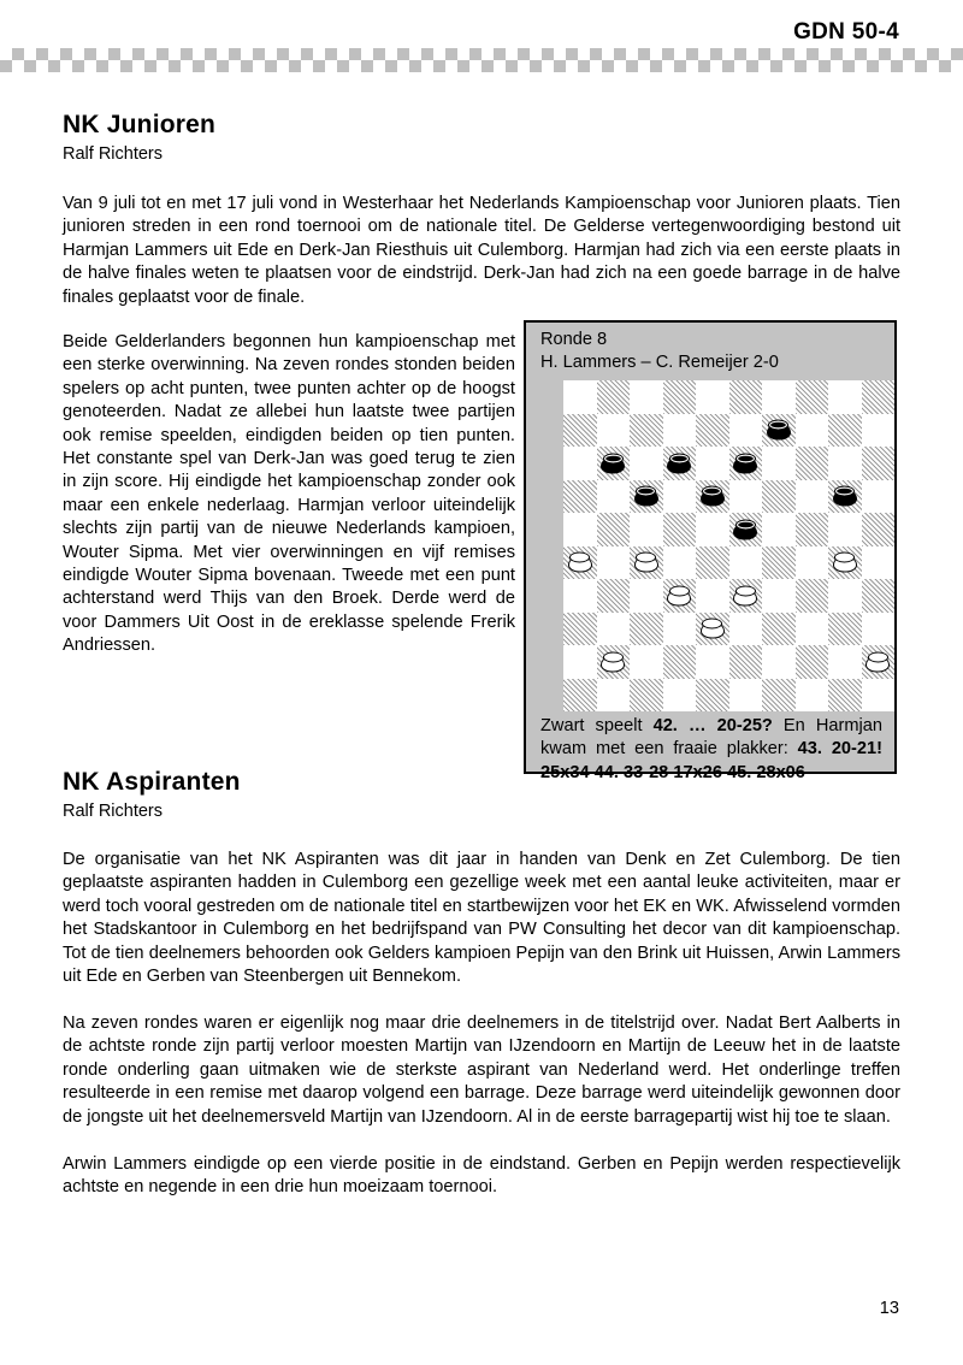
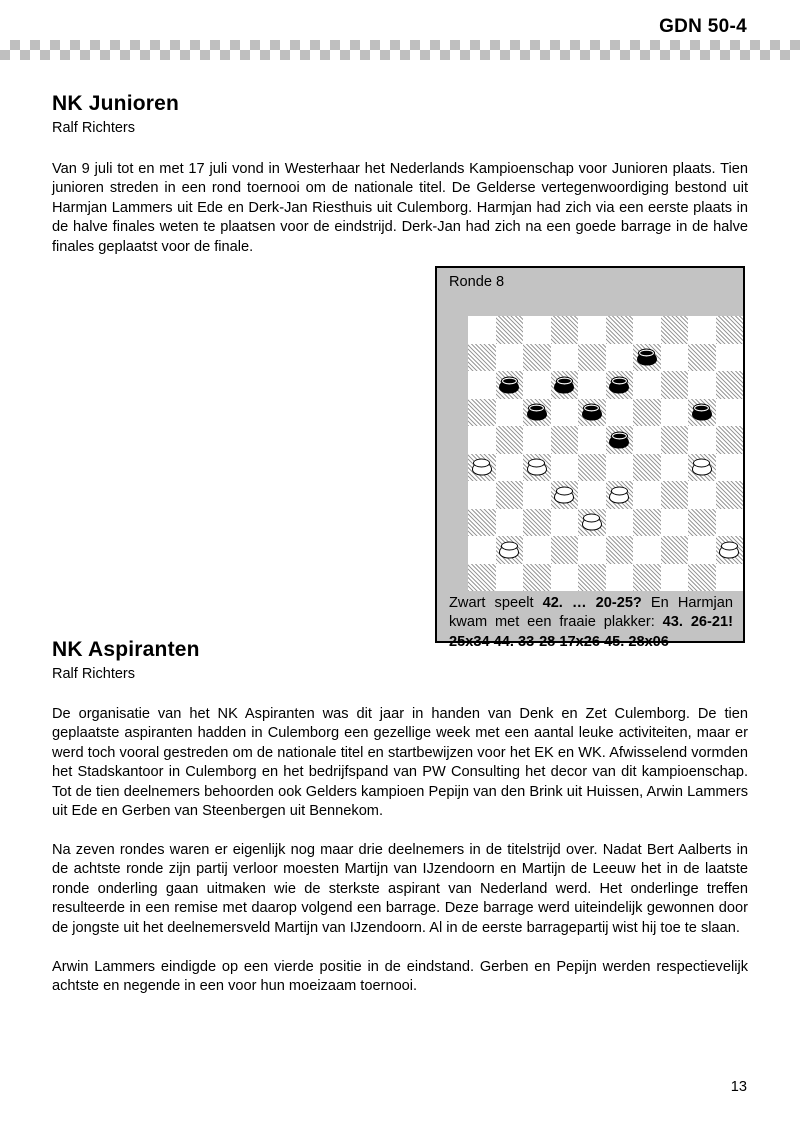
  GDN 50-4
  NK Junioren
  Ralf Richters
  Van 9 juli tot en met 17 juli vond in Westerhaar het Nederlands Kampioenschap voor Junioren plaats. Tien junioren streden in een rond toernooi om de nationale titel. De Gelderse vertegenwoordiging bestond uit Harmjan Lammers uit Ede en Derk-Jan Riesthuis uit Culemborg. Harmjan had zich via een eerste plaats in de halve finales weten te plaatsen voor de eindstrijd. Derk-Jan had zich na een goede barrage in de halve finales geplaatst voor de finale.
- Beide Gelderlanders begonnen hun kampioenschap met een sterke overwinning. Na zeven rondes stonden beiden spelers op acht punten, twee punten achter op de hoogst genoteerden. Nadat ze allebei hun laatste twee partijen ook remise speelden, eindigden beiden op tien punten. Het constante spel van Derk-Jan was goed terug te zien in zijn score. Hij eindigde het kampioenschap zonder ook maar een enkele nederlaag. Harmjan verloor uiteindelijk slechts zijn partij van de nieuwe Nederlands kampioen, Wouter Sipma. Met vier overwinningen en vijf remises eindigde Wouter Sipma bovenaan. Tweede met een punt achterstand werd Thijs van den Broek. Derde werd de voor Dammers Uit Oost in de ereklasse spelende Frerik Andriessen.
  Ronde 8
- H. Lammers – C. Remeijer 2-0
- Zwart speelt 42. … 20-25? En Harmjan kwam met een fraaie plakker: 43. 20-21! 25x34 44. 33-28 17x26 45. 28x06
+ Zwart speelt 42. … 20-25? En Harmjan kwam met een fraaie plakker: 43. 26-21! 25x34 44. 33-28 17x26 45. 28x06
  NK Aspiranten
  Ralf Richters
  De organisatie van het NK Aspiranten was dit jaar in handen van Denk en Zet Culemborg. De tien geplaatste aspiranten hadden in Culemborg een gezellige week met een aantal leuke activiteiten, maar er werd toch vooral gestreden om de nationale titel en startbewijzen voor het EK en WK. Afwisselend vormden het Stadskantoor in Culemborg en het bedrijfspand van PW Consulting het decor van dit kampioenschap. Tot de tien deelnemers behoorden ook Gelders kampioen Pepijn van den Brink uit Huissen, Arwin Lammers uit Ede en Gerben van Steenbergen uit Bennekom.
  Na zeven rondes waren er eigenlijk nog maar drie deelnemers in de titelstrijd over. Nadat Bert Aalberts in de achtste ronde zijn partij verloor moesten Martijn van IJzendoorn en Martijn de Leeuw het in de laatste ronde onderling gaan uitmaken wie de sterkste aspirant van Nederland werd. Het onderlinge treffen resulteerde in een remise met daarop volgend een barrage. Deze barrage werd uiteindelijk gewonnen door de jongste uit het deelnemersveld Martijn van IJzendoorn. Al in de eerste barragepartij wist hij toe te slaan.
- Arwin Lammers eindigde op een vierde positie in de eindstand. Gerben en Pepijn werden respectievelijk achtste en negende in een drie hun moeizaam toernooi.
+ Arwin Lammers eindigde op een vierde positie in de eindstand. Gerben en Pepijn werden respectievelijk achtste en negende in een voor hun moeizaam toernooi.
  13
